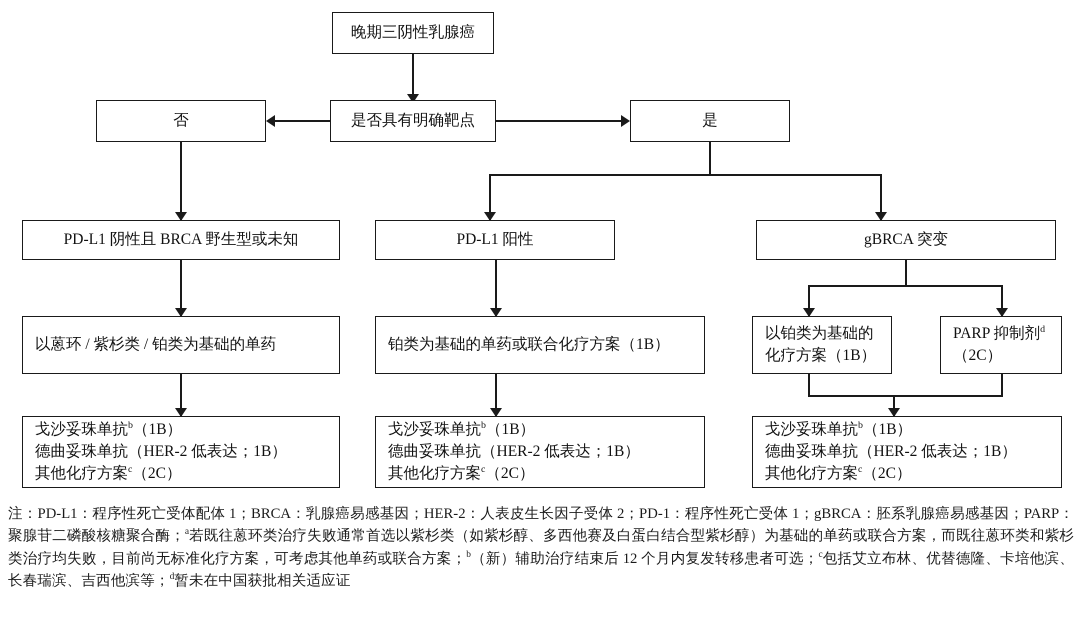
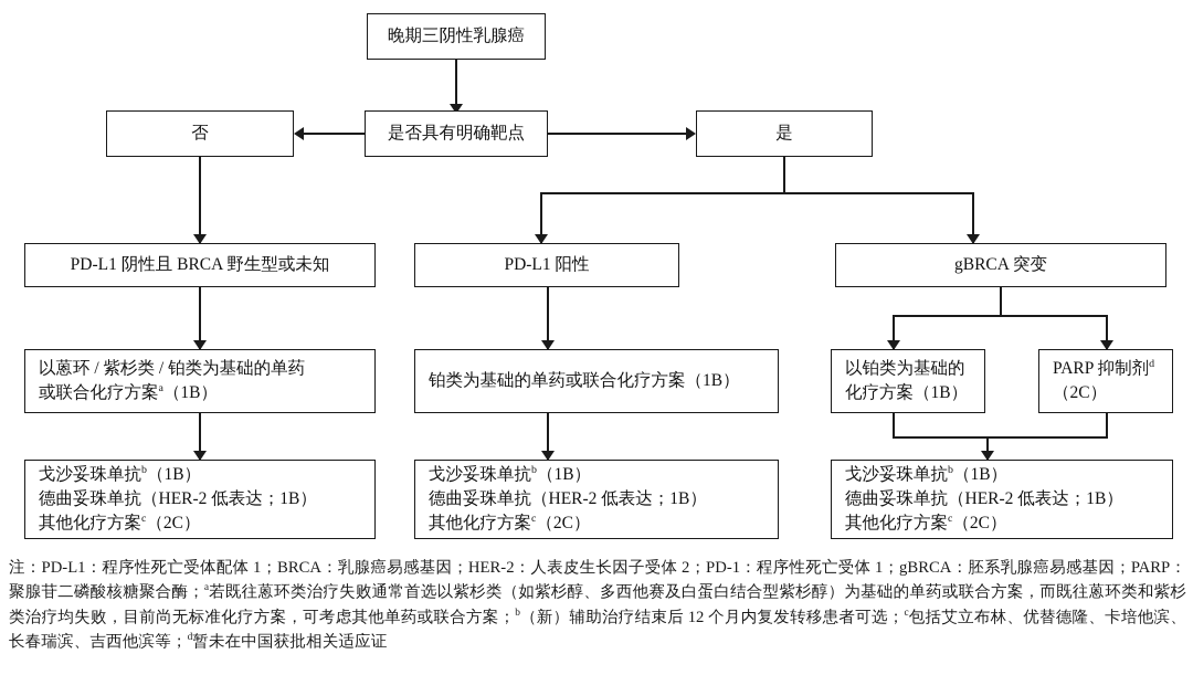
  晚期三阴性乳腺癌
  是否具有明确靶点
  否
  是
  PD-L1 阴性且 BRCA 野生型或未知
  PD-L1 阳性
  gBRCA 突变
  以蒽环 / 紫杉类 / 铂类为基础的单药
+ 或联合化疗方案a（1B）
  铂类为基础的单药或联合化疗方案（1B）
  以铂类为基础的
  化疗方案（1B）
  PARP 抑制剂d
  （2C）
  戈沙妥珠单抗b（1B）
  德曲妥珠单抗（HER-2 低表达；1B）
  其他化疗方案c（2C）
  戈沙妥珠单抗b（1B）
  德曲妥珠单抗（HER-2 低表达；1B）
  其他化疗方案c（2C）
  戈沙妥珠单抗b（1B）
  德曲妥珠单抗（HER-2 低表达；1B）
  其他化疗方案c（2C）
  注：PD-L1：程序性死亡受体配体 1；BRCA：乳腺癌易感基因；HER-2：人表皮生长因子受体 2；PD-1：程序性死亡受体 1；gBRCA：胚系乳腺癌易感基因；PARP：聚腺苷二磷酸核糖聚合酶；a若既往蒽环类治疗失败通常首选以紫杉类（如紫杉醇、多西他赛及白蛋白结合型紫杉醇）为基础的单药或联合方案，而既往蒽环类和紫杉类治疗均失败，目前尚无标准化疗方案，可考虑其他单药或联合方案；b（新）辅助治疗结束后 12 个月内复发转移患者可选；c包括艾立布林、优替德隆、卡培他滨、长春瑞滨、吉西他滨等；d暂未在中国获批相关适应证
